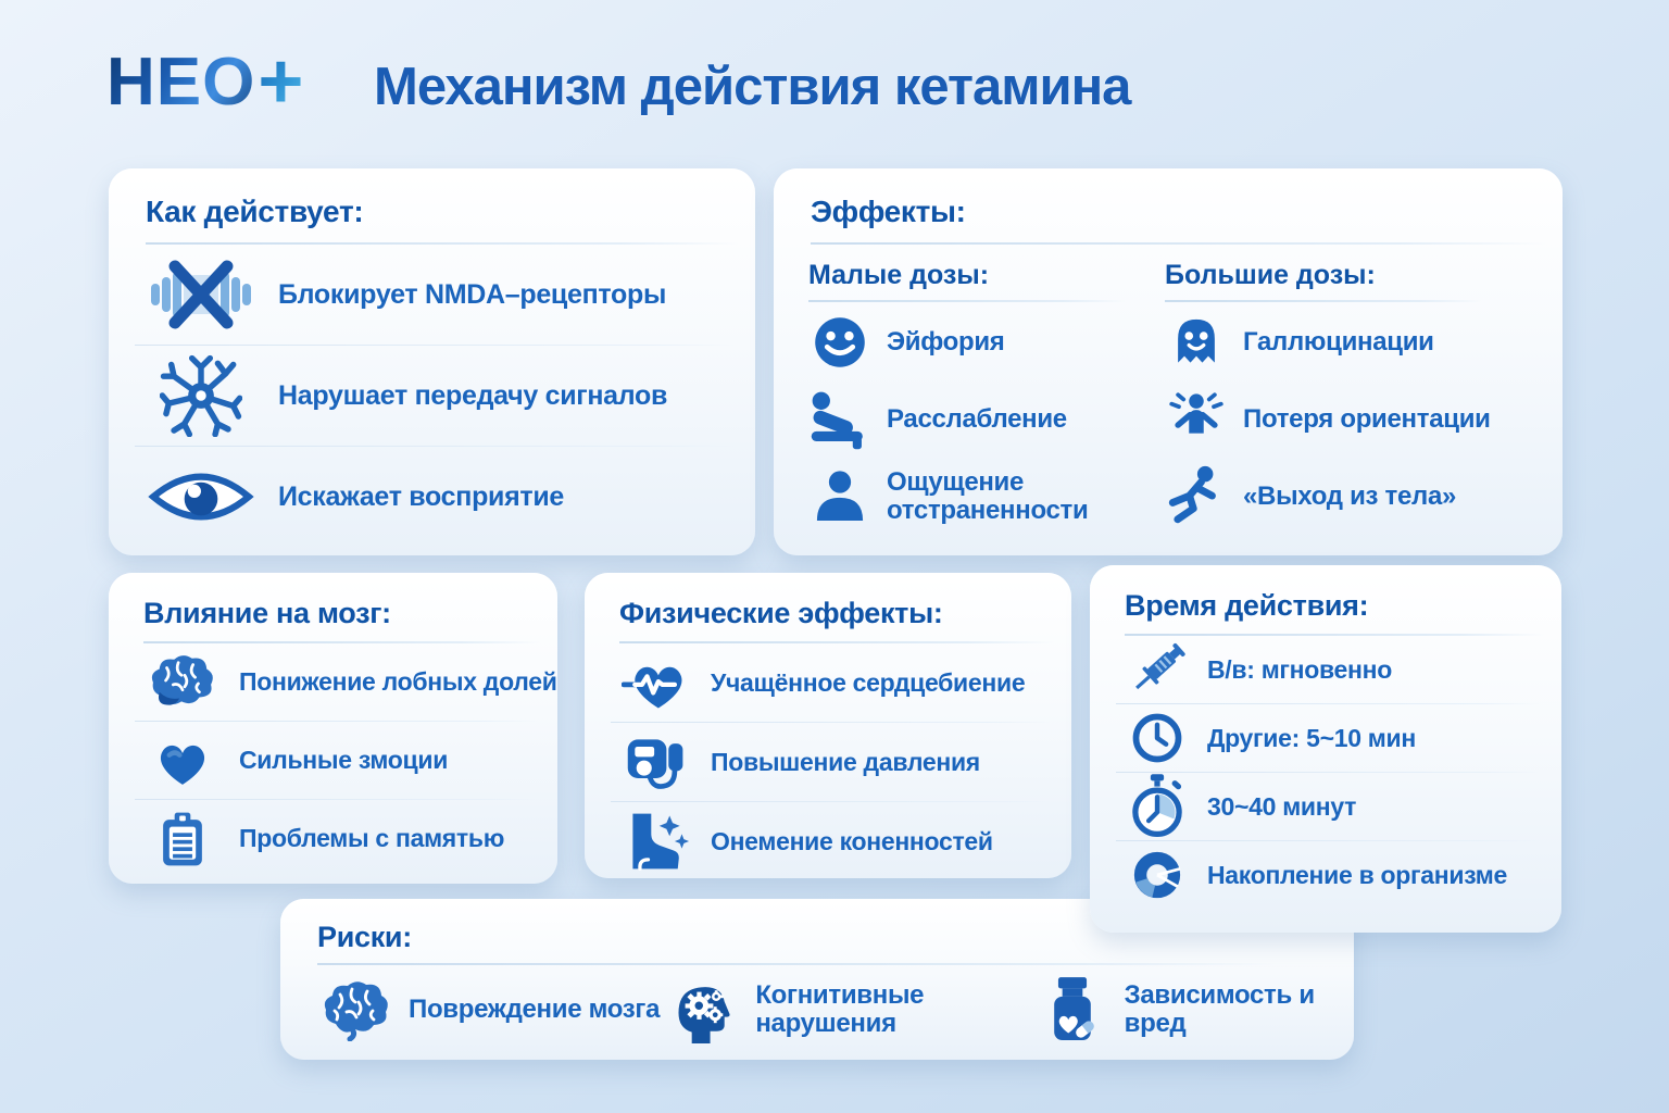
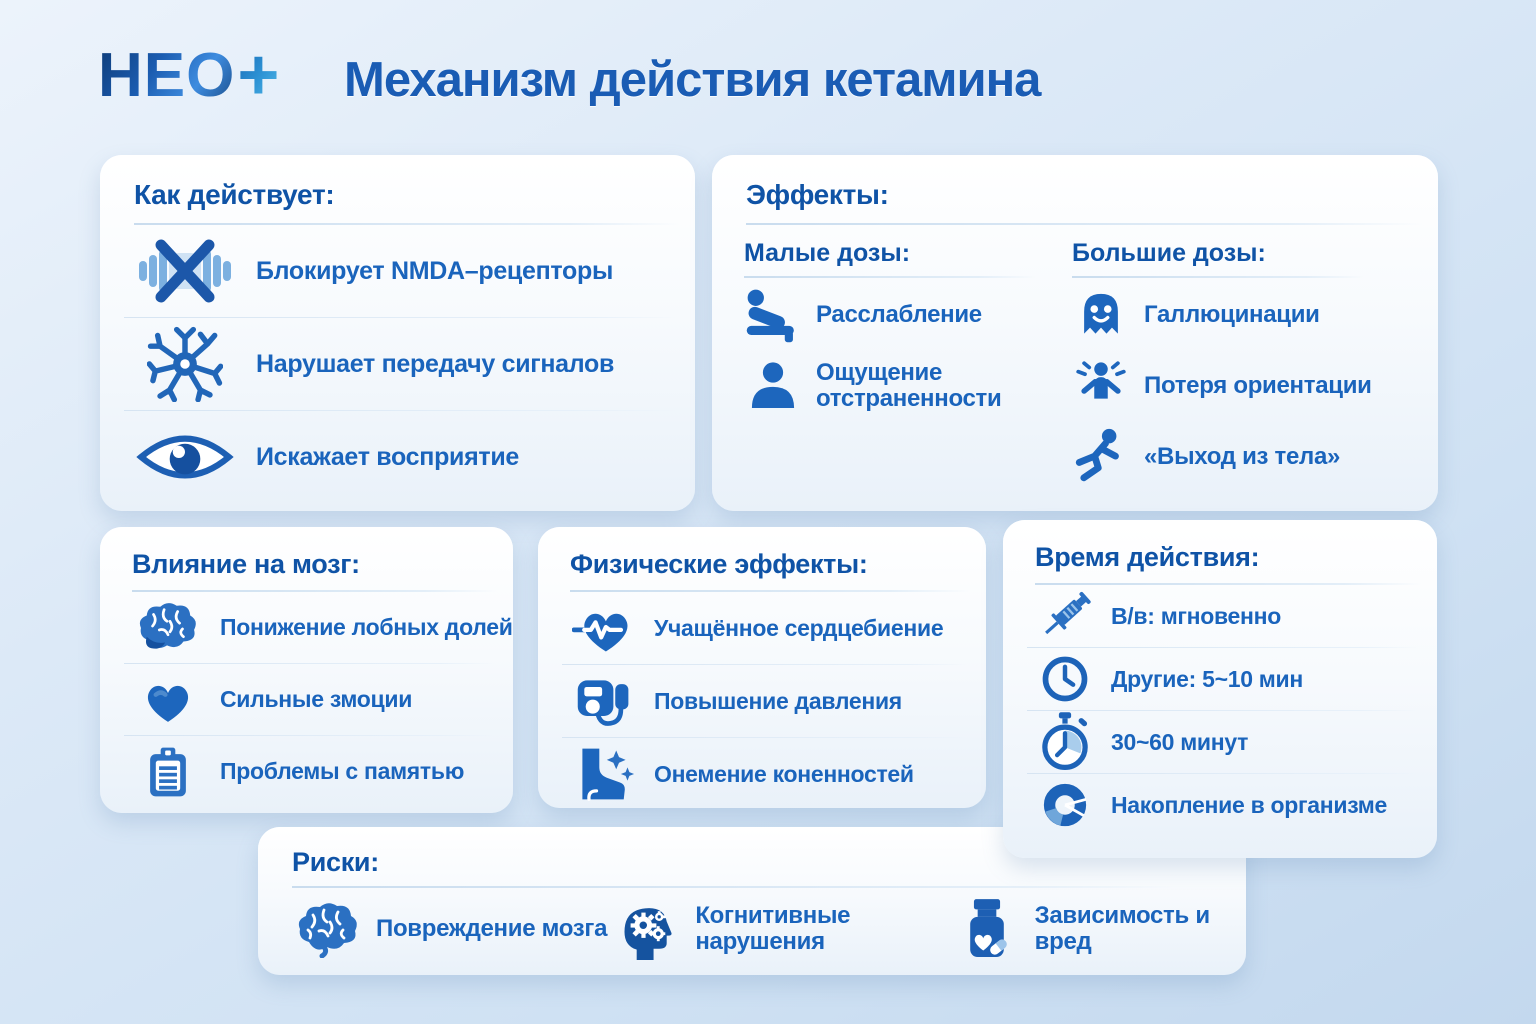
  НЕО
  +
  Механизм действия кетамина
  Как действует:
  Блокирует NMDA–рецепторы
  Нарушает передачу сигналов
  Искажает восприятие
  Эффекты:
  Малые дозы:
- Эйфория
  Расслабление
  Ощущение отстраненности
  Большие дозы:
  Галлюцинации
  Потеря ориентации
  «Выход из тела»
  Влияние на мозг:
  Понижение лобных долей
  Сильные змоции
  Проблемы с памятью
  Физические эффекты:
  Учащённое сердцебиение
  Повышение давления
  Онемение коненностей
  Время действия:
  В/в: мгновенно
  Другие: 5~10 мин
- 30~40 минут
+ 30~60 минут
  Накопление в организме
  Риски:
  Повреждение мозга
  Когнитивные нарушения
  Зависимость и вред
